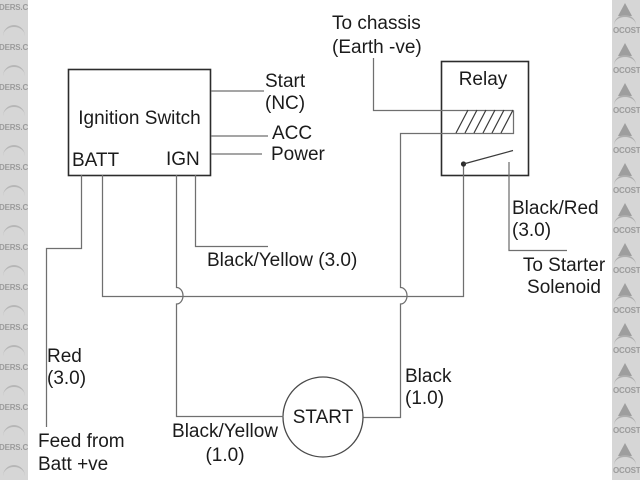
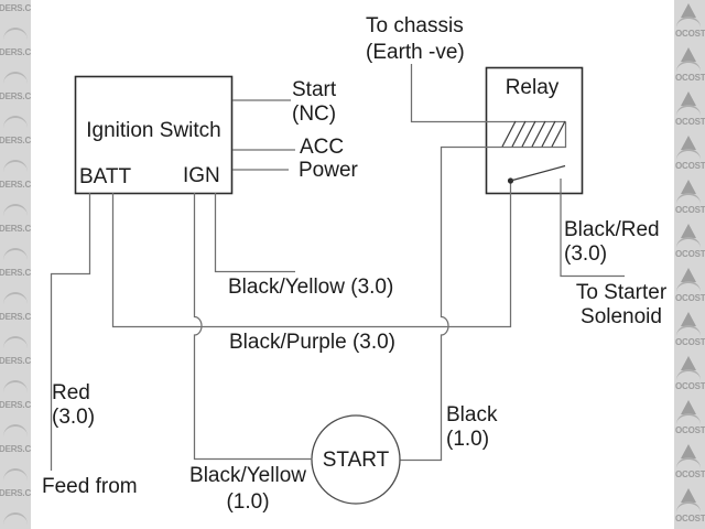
  To chassis
  (Earth -ve)
  Start
  (NC)
  ACC
  Power
  Ignition Switch
  BATT
  IGN
  Relay
  Black/Yellow (3.0)
+ Black/Purple (3.0)
  Black/Red
  (3.0)
  To Starter
  Solenoid
  Red
  (3.0)
  Feed from
- Batt +ve
  Black/Yellow
  (1.0)
  Black
  (1.0)
  START
  DERS.C
  DERS.C
  DERS.C
  DERS.C
  DERS.C
  DERS.C
  DERS.C
  DERS.C
  DERS.C
  DERS.C
  DERS.C
  DERS.C
  OCOST
  OCOST
  OCOST
  OCOST
  OCOST
  OCOST
  OCOST
  OCOST
  OCOST
  OCOST
  OCOST
  OCOST
